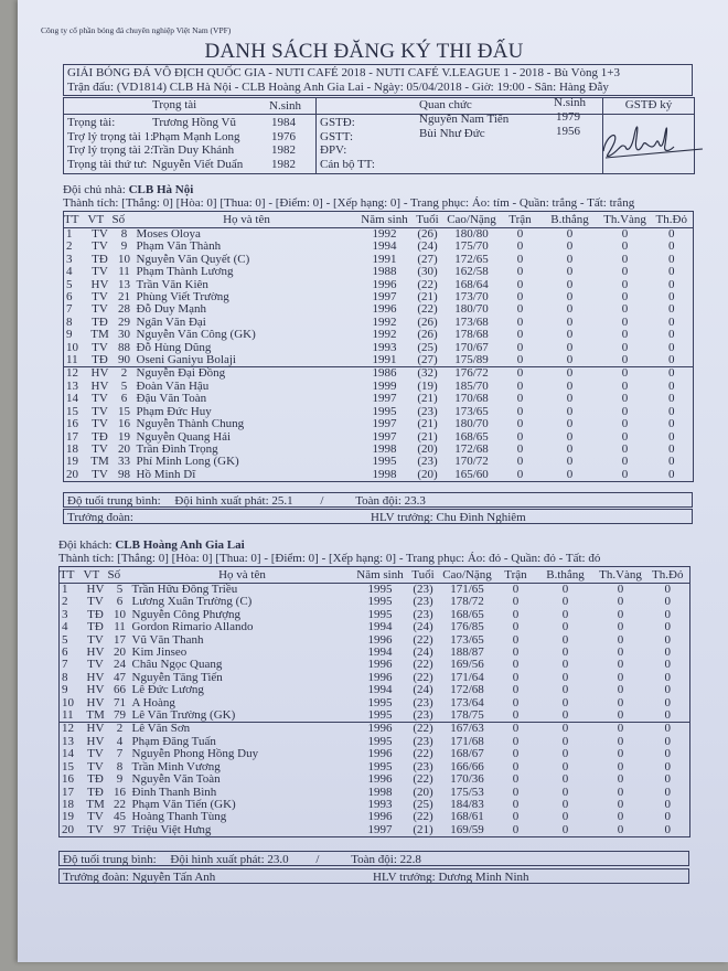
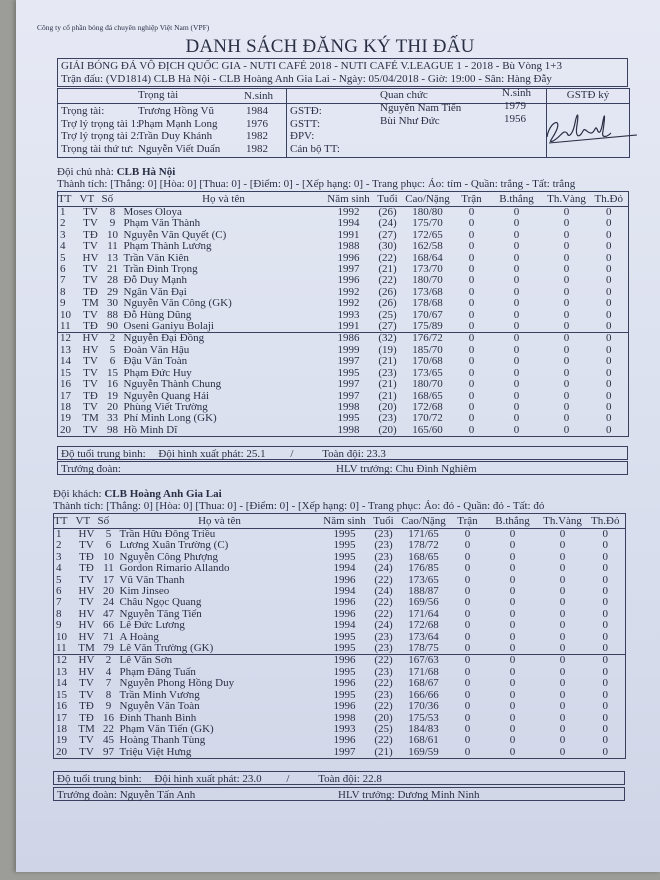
  Công ty cổ phần bóng đá chuyên nghiệp Việt Nam (VPF)
  DANH SÁCH ĐĂNG KÝ THI ĐẤU
  GIẢI BÓNG ĐÁ VÔ ĐỊCH QUỐC GIA - NUTI CAFÉ 2018 - NUTI CAFÉ V.LEAGUE 1 - 2018 - Bù Vòng 1+3
  Trận đấu: (VD1814) CLB Hà Nội - CLB Hoàng Anh Gia Lai - Ngày: 05/04/2018 - Giờ: 19:00 - Sân: Hàng Đẫy
  Trọng tài
  N.sinh
  Quan chức
  N.sinh
  Trọng tài:
  Trương Hồng Vũ
  1984
  Trợ lý trọng tài 1:
  Phạm Mạnh Long
  1976
  Trợ lý trọng tài 2:
  Trần Duy Khánh
  1982
  Trọng tài thứ tư:
  Nguyễn Viết Duẩn
  1982
  GSTĐ:
  Nguyễn Nam Tiến
  1979
  GSTT:
  Bùi Như Đức
  1956
  ĐPV:
  Cán bộ TT:
  GSTĐ ký
  Đội chủ nhà: CLB Hà Nội
  Thành tích: [Thắng: 0] [Hòa: 0] [Thua: 0] - [Điểm: 0] - [Xếp hạng: 0] - Trang phục: Áo: tím - Quần: trắng - Tất: trắng
  TT	VT	Số	Họ và tên	Năm sinh	Tuổi	Cao/Nặng	Trận	B.thắng	Th.Vàng	Th.Đỏ
  1	TV	8	Moses Oloya	1992	(26)	180/80	0	0	0	0
  2	TV	9	Phạm Văn Thành	1994	(24)	175/70	0	0	0	0
  3	TĐ	10	Nguyễn Văn Quyết (C)	1991	(27)	172/65	0	0	0	0
  4	TV	11	Phạm Thành Lương	1988	(30)	162/58	0	0	0	0
  5	HV	13	Trần Văn Kiên	1996	(22)	168/64	0	0	0	0
- 6	TV	21	Phùng Viết Trường	1997	(21)	173/70	0	0	0	0
+ 6	TV	21	Trần Đình Trọng	1997	(21)	173/70	0	0	0	0
  7	TV	28	Đỗ Duy Mạnh	1996	(22)	180/70	0	0	0	0
  8	TĐ	29	Ngân Văn Đại	1992	(26)	173/68	0	0	0	0
  9	TM	30	Nguyễn Văn Công (GK)	1992	(26)	178/68	0	0	0	0
  10	TV	88	Đỗ Hùng Dũng	1993	(25)	170/67	0	0	0	0
  11	TĐ	90	Oseni Ganiyu Bolaji	1991	(27)	175/89	0	0	0	0
  12	HV	2	Nguyễn Đại Đồng	1986	(32)	176/72	0	0	0	0
  13	HV	5	Đoàn Văn Hậu	1999	(19)	185/70	0	0	0	0
  14	TV	6	Đậu Văn Toàn	1997	(21)	170/68	0	0	0	0
  15	TV	15	Phạm Đức Huy	1995	(23)	173/65	0	0	0	0
  16	TV	16	Nguyễn Thành Chung	1997	(21)	180/70	0	0	0	0
  17	TĐ	19	Nguyễn Quang Hải	1997	(21)	168/65	0	0	0	0
- 18	TV	20	Trần Đình Trọng	1998	(20)	172/68	0	0	0	0
+ 18	TV	20	Phùng Viết Trường	1998	(20)	172/68	0	0	0	0
  19	TM	33	Phí Minh Long (GK)	1995	(23)	170/72	0	0	0	0
  20	TV	98	Hồ Minh Dĩ	1998	(20)	165/60	0	0	0	0
  Độ tuổi trung bình: Đội hình xuất phát: 25.1 / Toàn đội: 23.3
  Trưởng đoàn:
  HLV trưởng: Chu Đình Nghiêm
  Đội khách: CLB Hoàng Anh Gia Lai
  Thành tích: [Thắng: 0] [Hòa: 0] [Thua: 0] - [Điểm: 0] - [Xếp hạng: 0] - Trang phục: Áo: đỏ - Quần: đỏ - Tất: đỏ
  TT	VT	Số	Họ và tên	Năm sinh	Tuổi	Cao/Nặng	Trận	B.thắng	Th.Vàng	Th.Đỏ
  1	HV	5	Trần Hữu Đông Triều	1995	(23)	171/65	0	0	0	0
  2	TV	6	Lương Xuân Trường (C)	1995	(23)	178/72	0	0	0	0
  3	TĐ	10	Nguyễn Công Phượng	1995	(23)	168/65	0	0	0	0
  4	TĐ	11	Gordon Rimario Allando	1994	(24)	176/85	0	0	0	0
  5	TV	17	Vũ Văn Thanh	1996	(22)	173/65	0	0	0	0
  6	HV	20	Kim Jinseo	1994	(24)	188/87	0	0	0	0
  7	TV	24	Châu Ngọc Quang	1996	(22)	169/56	0	0	0	0
  8	HV	47	Nguyễn Tăng Tiến	1996	(22)	171/64	0	0	0	0
  9	HV	66	Lê Đức Lương	1994	(24)	172/68	0	0	0	0
  10	HV	71	A Hoàng	1995	(23)	173/64	0	0	0	0
  11	TM	79	Lê Văn Trường (GK)	1995	(23)	178/75	0	0	0	0
  12	HV	2	Lê Văn Sơn	1996	(22)	167/63	0	0	0	0
  13	HV	4	Phạm Đăng Tuấn	1995	(23)	171/68	0	0	0	0
  14	TV	7	Nguyễn Phong Hồng Duy	1996	(22)	168/67	0	0	0	0
  15	TV	8	Trần Minh Vương	1995	(23)	166/66	0	0	0	0
  16	TĐ	9	Nguyễn Văn Toàn	1996	(22)	170/36	0	0	0	0
  17	TĐ	16	Đinh Thanh Bình	1998	(20)	175/53	0	0	0	0
  18	TM	22	Phạm Văn Tiến (GK)	1993	(25)	184/83	0	0	0	0
  19	TV	45	Hoàng Thanh Tùng	1996	(22)	168/61	0	0	0	0
  20	TV	97	Triệu Việt Hưng	1997	(21)	169/59	0	0	0	0
  Độ tuổi trung bình: Đội hình xuất phát: 23.0 / Toàn đội: 22.8
  Trưởng đoàn: Nguyễn Tấn Anh
  HLV trưởng: Dương Minh Ninh
